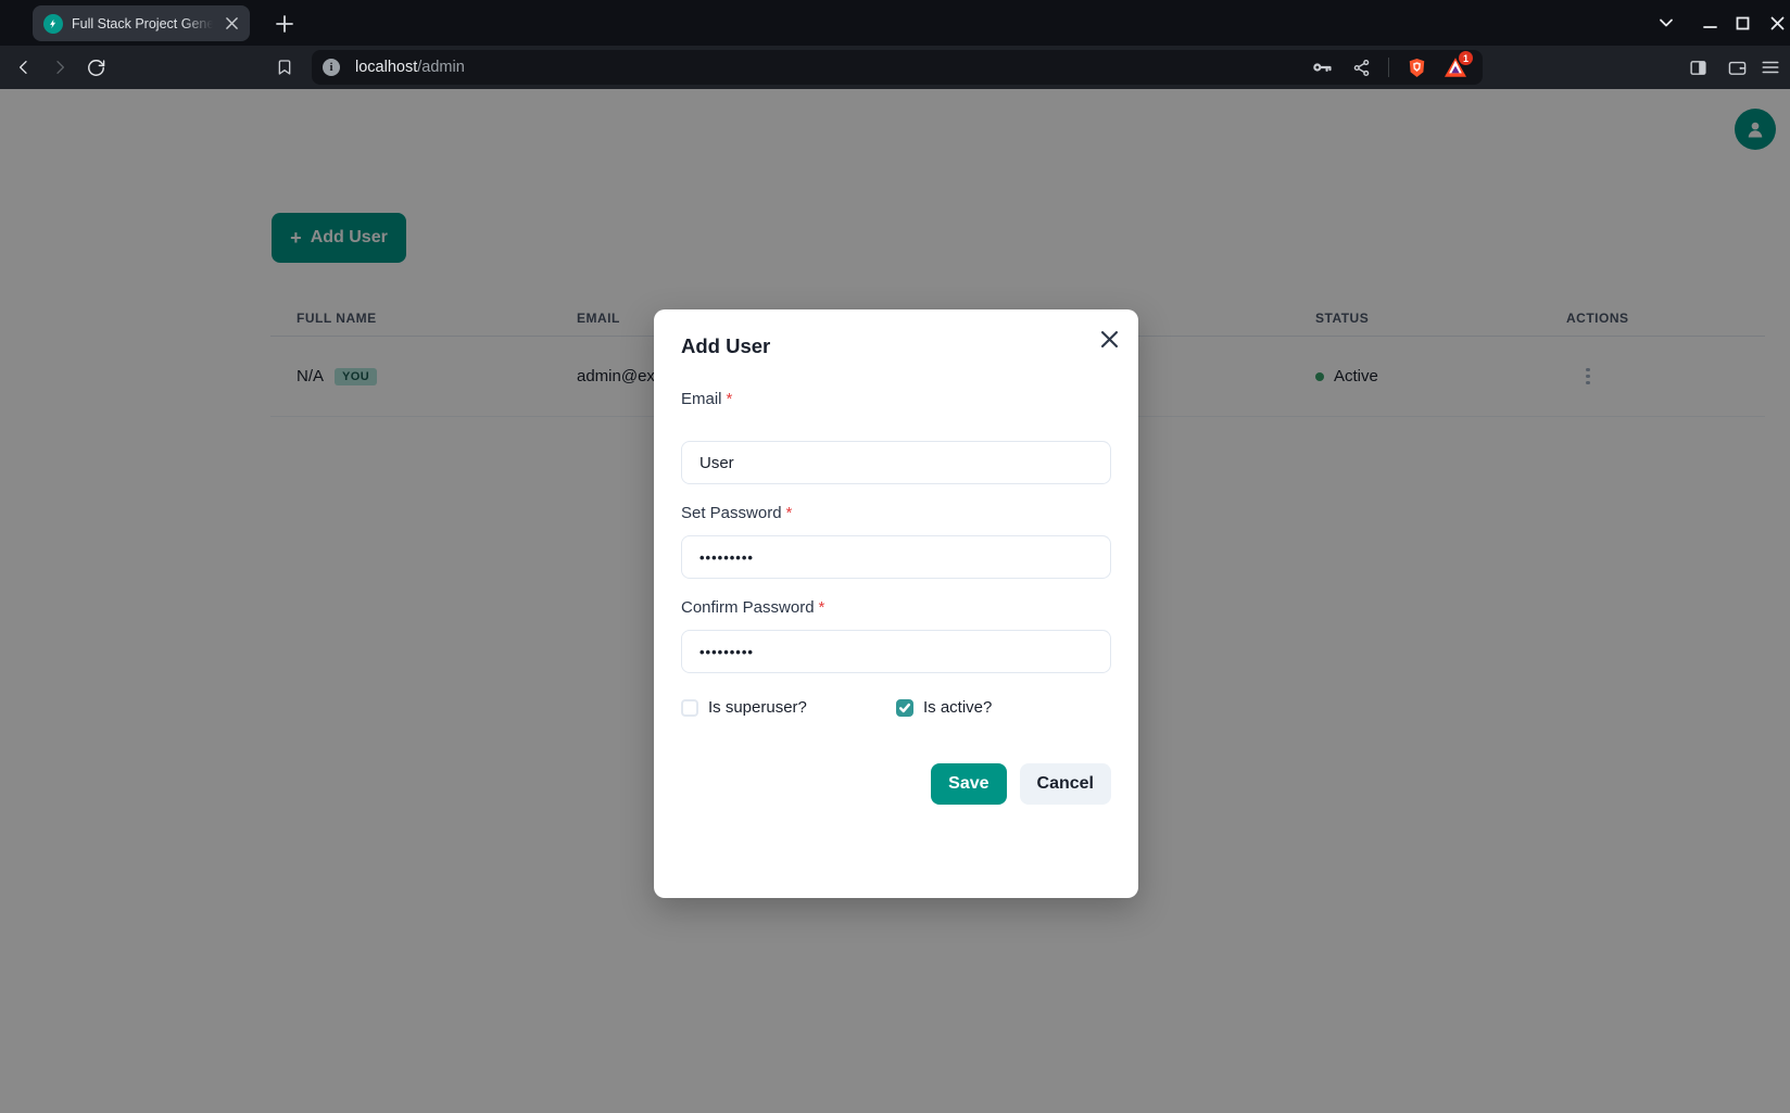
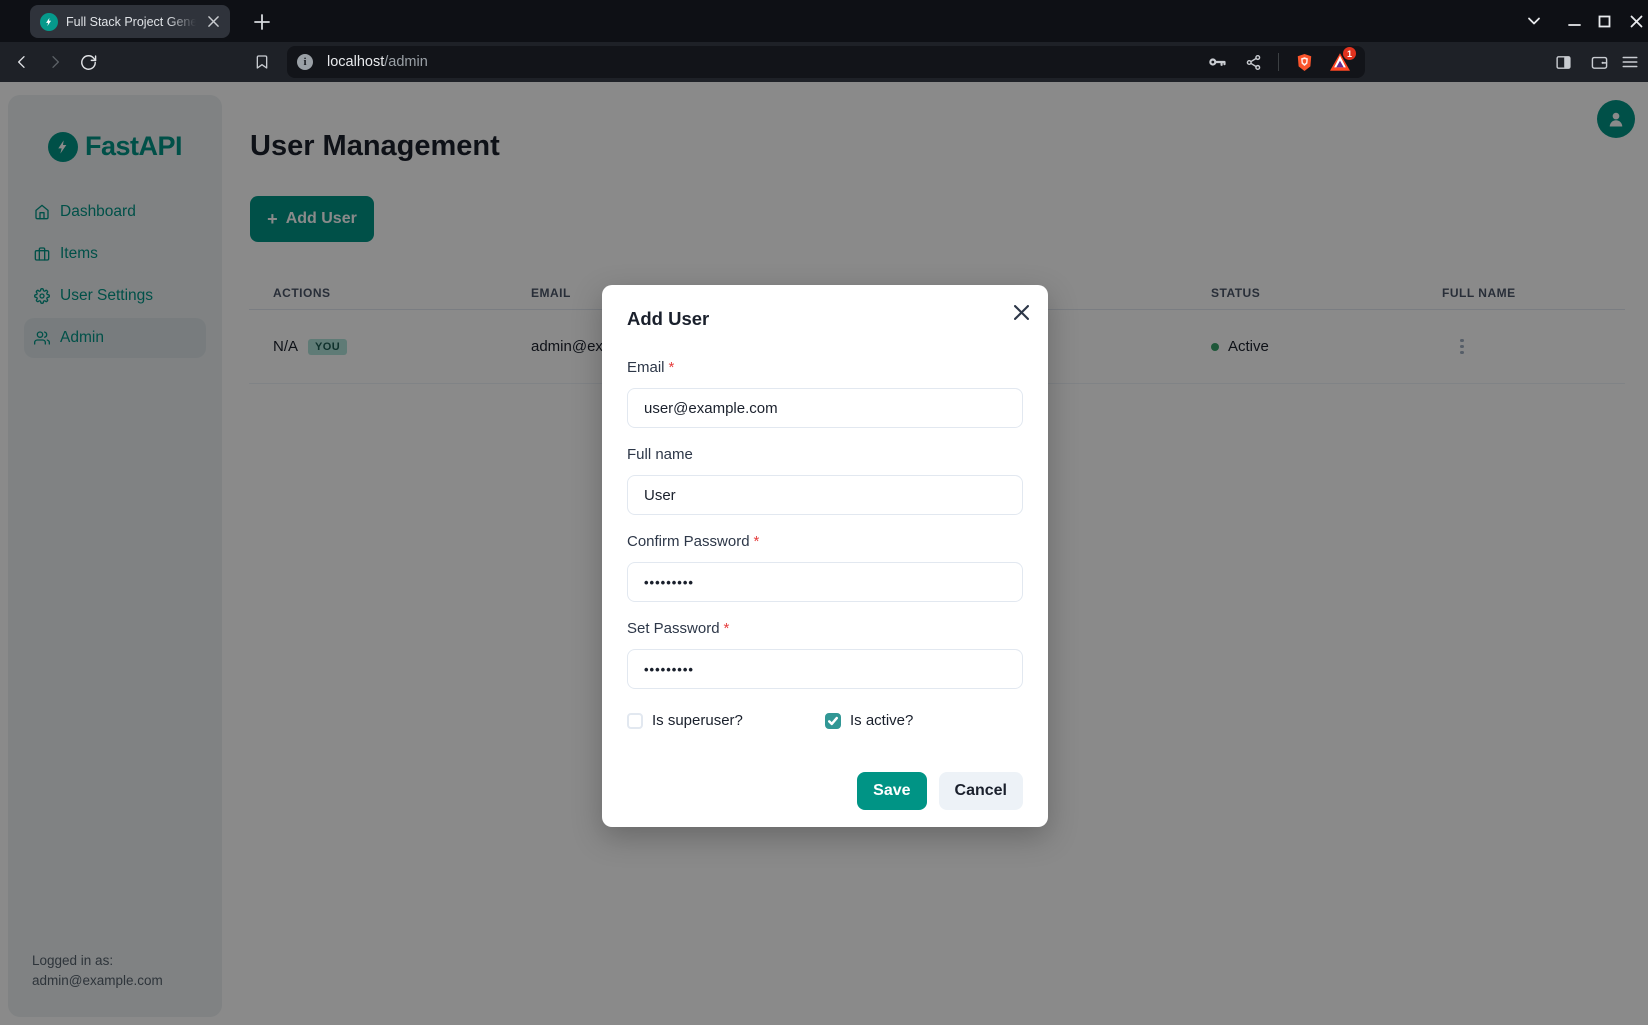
  Full Stack Project Gene
  i
  localhost/admin
  1
+ FastAPI
+ Dashboard
+ Items
+ User Settings
+ Admin
+ Logged in as:
+ admin@example.com
+ User Management
  +
  Add User
- FULL NAME
+ ACTIONS
  EMAIL
  STATUS
- ACTIONS
+ FULL NAME
  N/A YOU
  Active
  Add User
  Email *
+ user@example.com
+ Full name
  User
- Set Password *
+ Confirm Password *
  •••••••••
- Confirm Password *
+ Set Password *
  •••••••••
  Is superuser?
  Is active?
  Save
  Cancel
